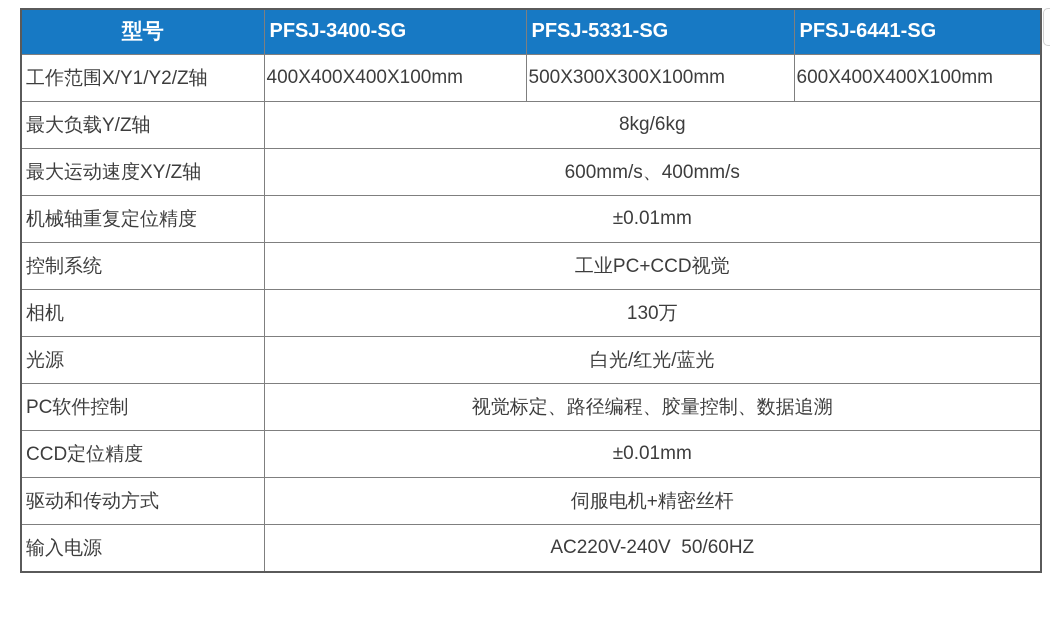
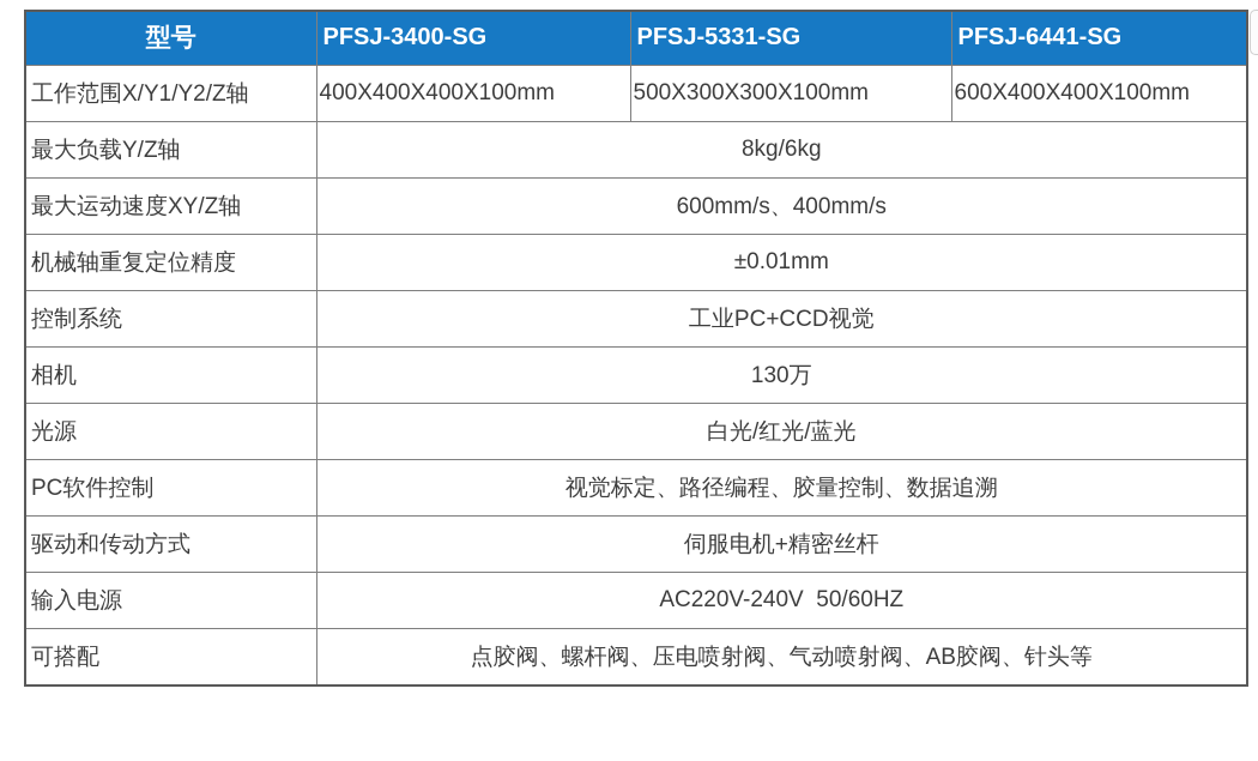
  型号	PFSJ-3400-SG	PFSJ-5331-SG	PFSJ-6441-SG
  工作范围X/Y1/Y2/Z轴	400X400X400X100mm	500X300X300X100mm	600X400X400X100mm
  最大负载Y/Z轴	8kg/6kg
  最大运动速度XY/Z轴	600mm/s、400mm/s
  机械轴重复定位精度	±0.01mm
  控制系统	工业PC+CCD视觉
  相机	130万
  光源	白光/红光/蓝光
  PC软件控制	视觉标定、路径编程、胶量控制、数据追溯
- CCD定位精度	±0.01mm
  驱动和传动方式	伺服电机+精密丝杆
  输入电源	AC220V-240V 50/60HZ
+ 可搭配	点胶阀、螺杆阀、压电喷射阀、气动喷射阀、AB胶阀、针头等
